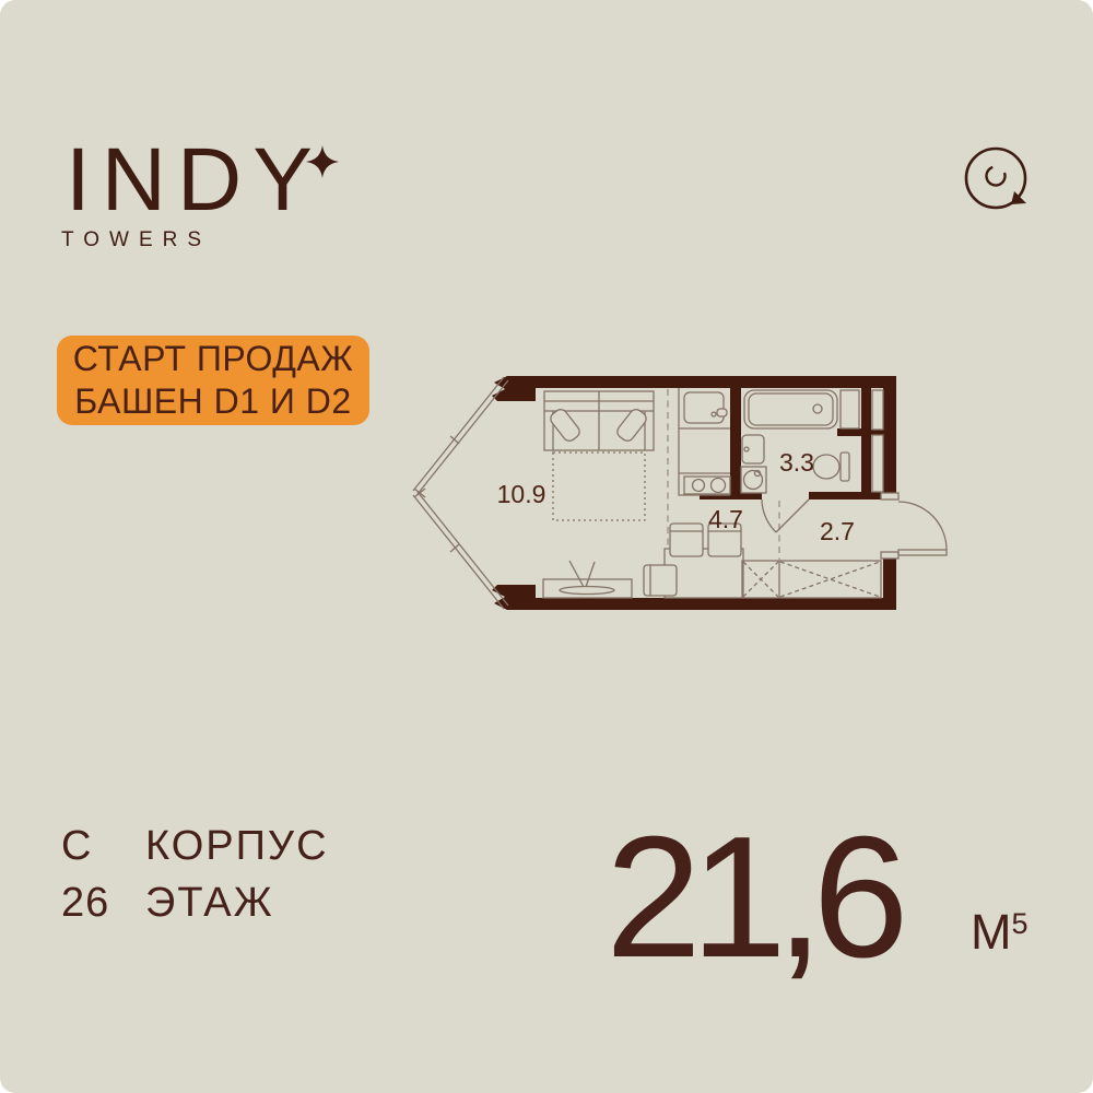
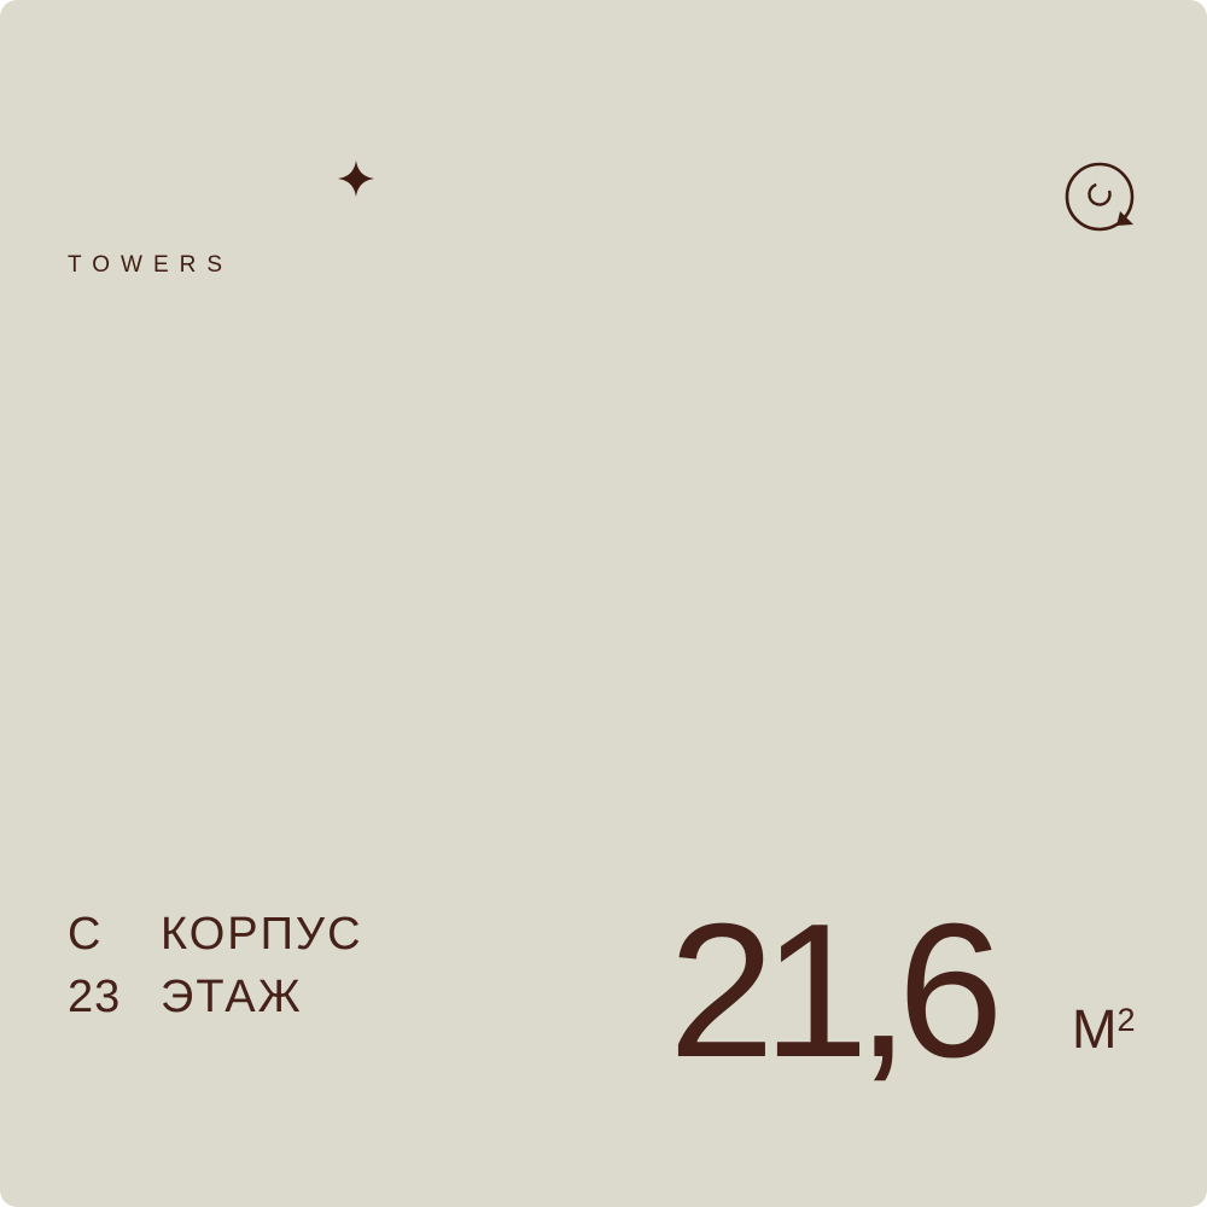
- INDY
  TOWERS
- СТАРТ ПРОДАЖ
- БАШЕН D1 И D2
- 10.9
- 4.7
- 3.3
- 2.7
  С КОРПУС
- 26 ЭТАЖ
+ 23 ЭТАЖ
  21,6
- М5
+ М2
